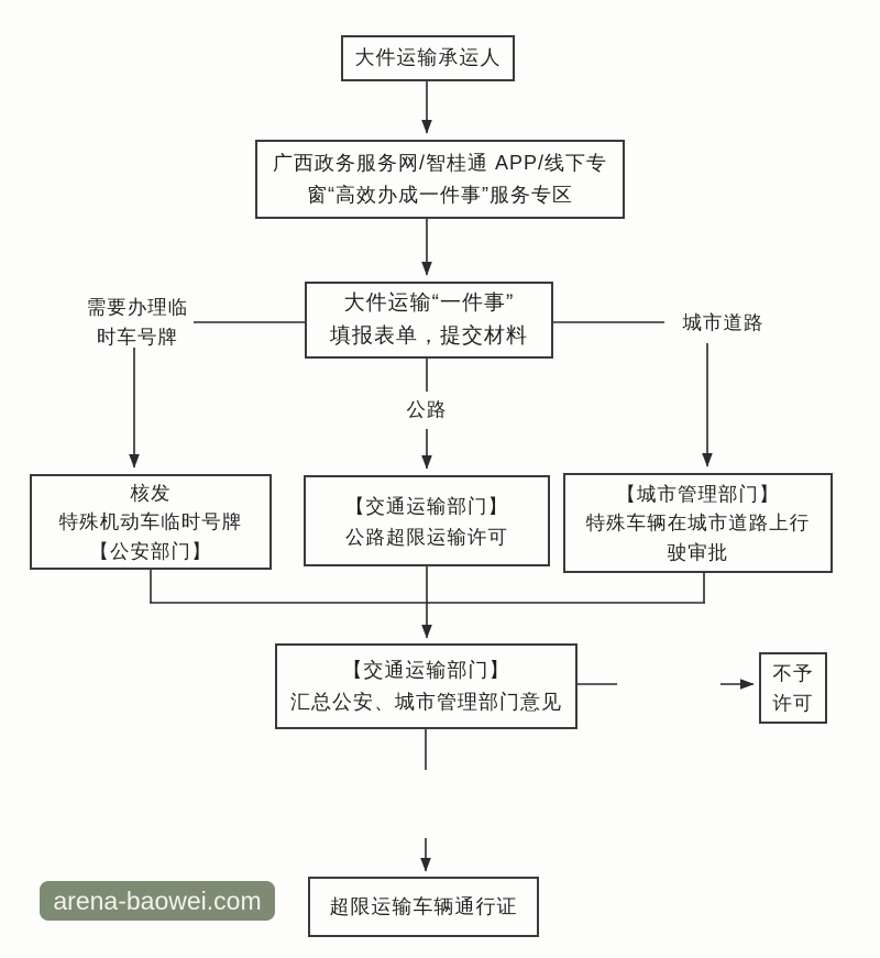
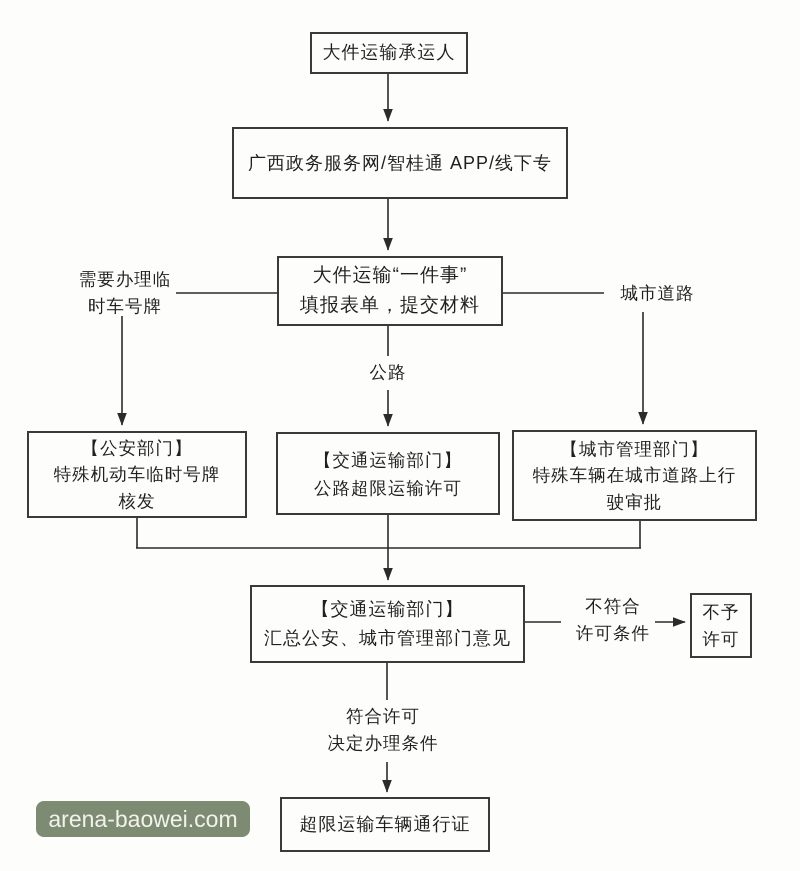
  大件运输承运人
  广西政务服务网/智桂通 APP/线下专
- 窗“高效办成一件事”服务专区
  大件运输“一件事”
  填报表单，提交材料
- 核发
+ 【公安部门】
  特殊机动车临时号牌
- 【公安部门】
+ 核发
  【交通运输部门】
  公路超限运输许可
  【城市管理部门】
  特殊车辆在城市道路上行
  驶审批
  【交通运输部门】
  汇总公安、城市管理部门意见
  不予
  许可
  超限运输车辆通行证
  需要办理临
  时车号牌
  公路
  城市道路
+ 不符合
+ 许可条件
+ 符合许可
+ 决定办理条件
  arena-baowei.com
